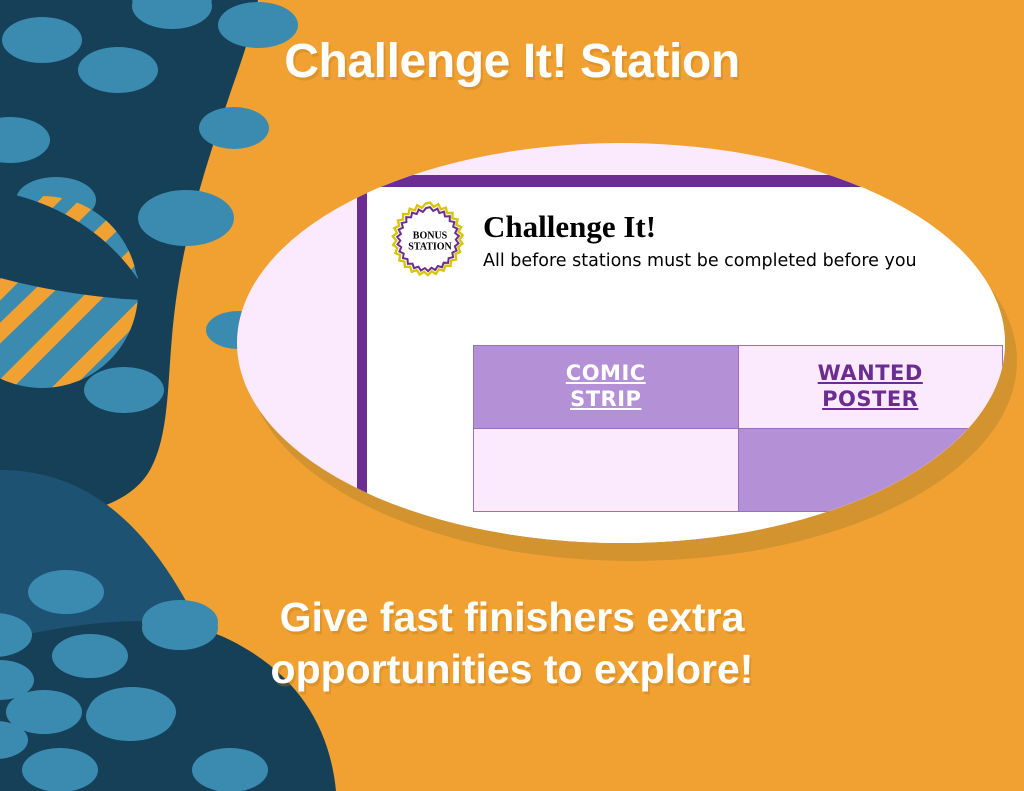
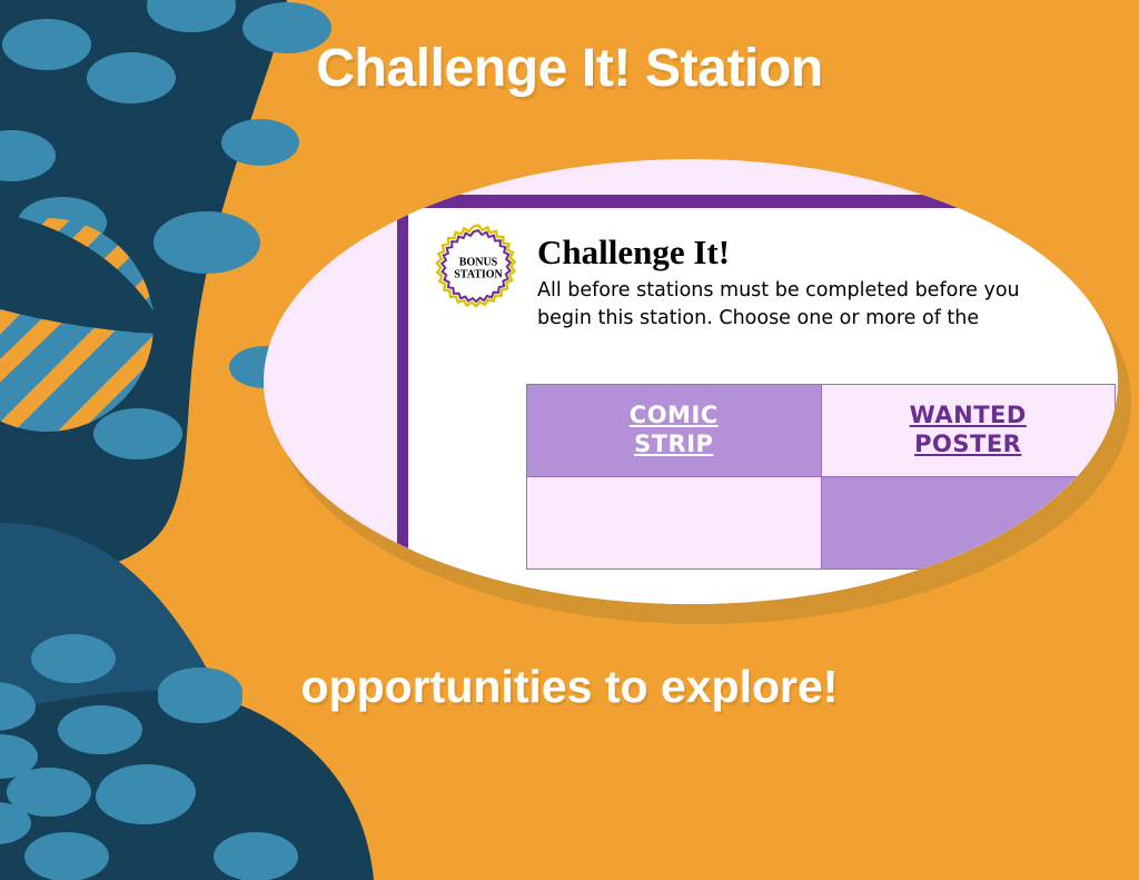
  Challenge It! Station
  BONUS
  STATION
  Challenge It!
  All before stations must be completed before you
+ begin this station. Choose one or more of the
  COMIC STRIP	WANTED POSTER
- Give fast finishers extra
  opportunities to explore!
